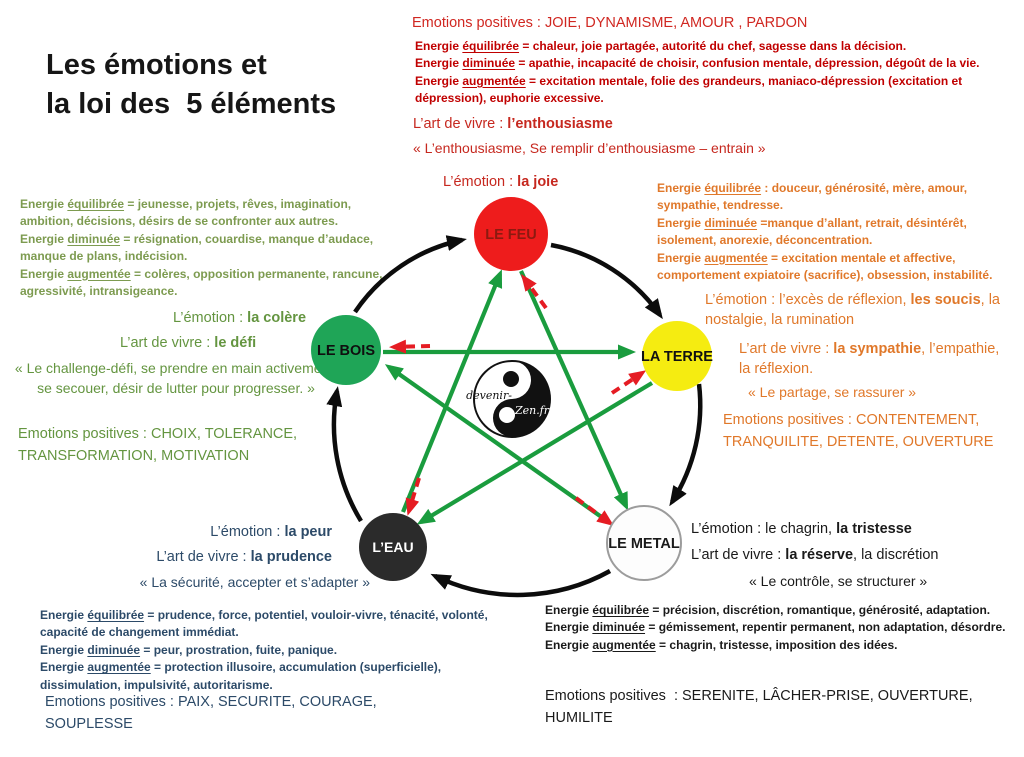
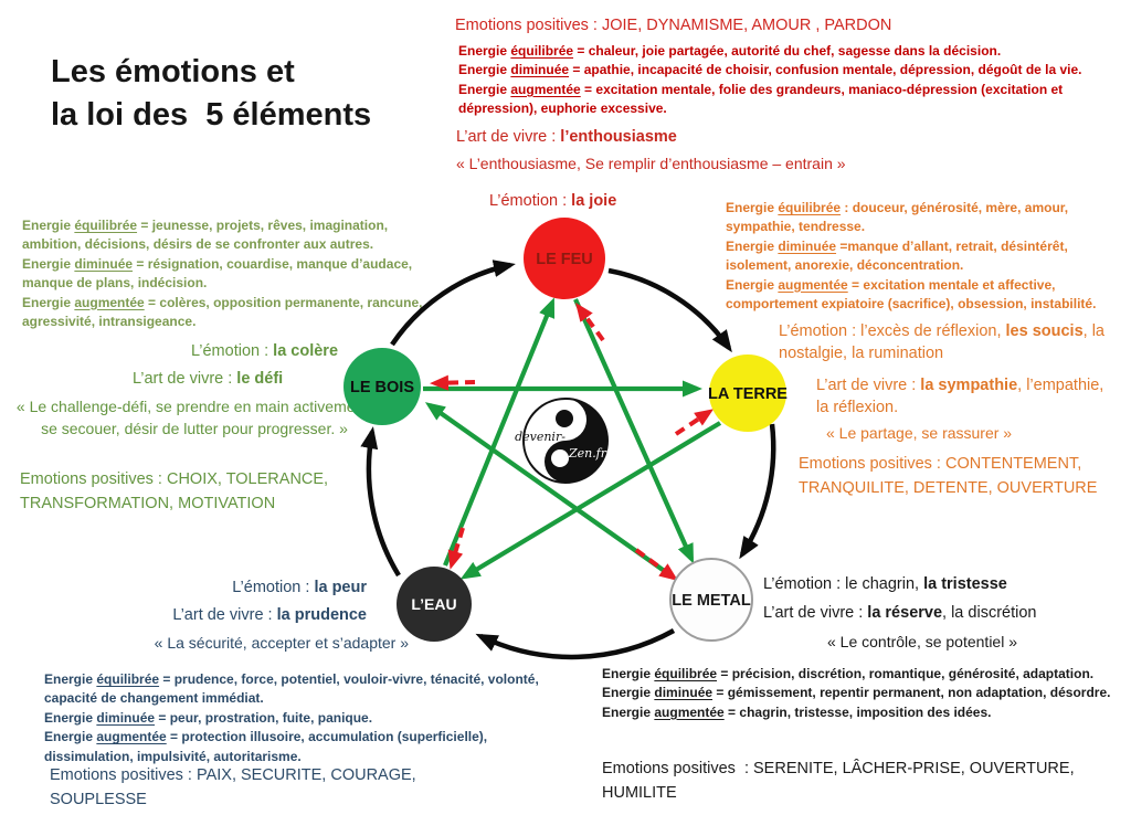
  Les émotions et
  la loi des 5 éléments
  Emotions positives : JOIE, DYNAMISME, AMOUR , PARDON
  Energie équilibrée = chaleur, joie partagée, autorité du chef, sagesse dans la décision.
  Energie diminuée = apathie, incapacité de choisir, confusion mentale, dépression, dégoût de la vie.
  Energie augmentée = excitation mentale, folie des grandeurs, maniaco-dépression (excitation et dépression), euphorie excessive.
  L’art de vivre : l’enthousiasme
  « L’enthousiasme, Se remplir d’enthousiasme – entrain »
  L’émotion : la joie
  Energie équilibrée = jeunesse, projets, rêves, imagination, ambition, décisions, désirs de se confronter aux autres.
  Energie diminuée = résignation, couardise, manque d’audace, manque de plans, indécision.
  Energie augmentée = colères, opposition permanente, rancune, agressivité, intransigeance.
  L’émotion : la colère
  L’art de vivre : le défi
  « Le challenge-défi, se prendre en main activem se secouer, désir de lutter pour progresser. »
  Emotions positives : CHOIX, TOLERANCE, TRANSFORMATION, MOTIVATION
  Energie équilibrée : douceur, générosité, mère, amour, sympathie, tendresse.
  Energie diminuée =manque d’allant, retrait, désintérêt, isolement, anorexie, déconcentration.
  Energie augmentée = excitation mentale et affective, comportement expiatoire (sacrifice), obsession, instabilité.
  L’émotion : l’excès de réflexion, les soucis, la nostalgie, la rumination
  L’art de vivre : la sympathie, l’empathie, la réflexion.
  « Le partage, se rassurer »
  Emotions positives : CONTENTEMENT, TRANQUILITE, DETENTE, OUVERTURE
  L’émotion : la peur
  L’art de vivre : la prudence
  « La sécurité, accepter et s’adapter »
  Energie équilibrée = prudence, force, potentiel, vouloir-vivre, ténacité, volonté, capacité de changement immédiat.
  Energie diminuée = peur, prostration, fuite, panique.
  Energie augmentée = protection illusoire, accumulation (superficielle), dissimulation, impulsivité, autoritarisme.
  Emotions positives : PAIX, SECURITE, COURAGE, SOUPLESSE
  L’émotion : le chagrin, la tristesse
  L’art de vivre : la réserve, la discrétion
- « Le contrôle, se structurer »
+ « Le contrôle, se potentiel »
  Energie équilibrée = précision, discrétion, romantique, générosité, adaptation.
  Energie diminuée = gémissement, repentir permanent, non adaptation, désordre.
  Energie augmentée = chagrin, tristesse, imposition des idées.
  Emotions positives : SERENITE, LÂCHER-PRISE, OUVERTURE, HUMILITE
  devenir-
  Zen.fr
  LE FEU
  LE BOIS
  LA TERRE
  L’EAU
  LE METAL
